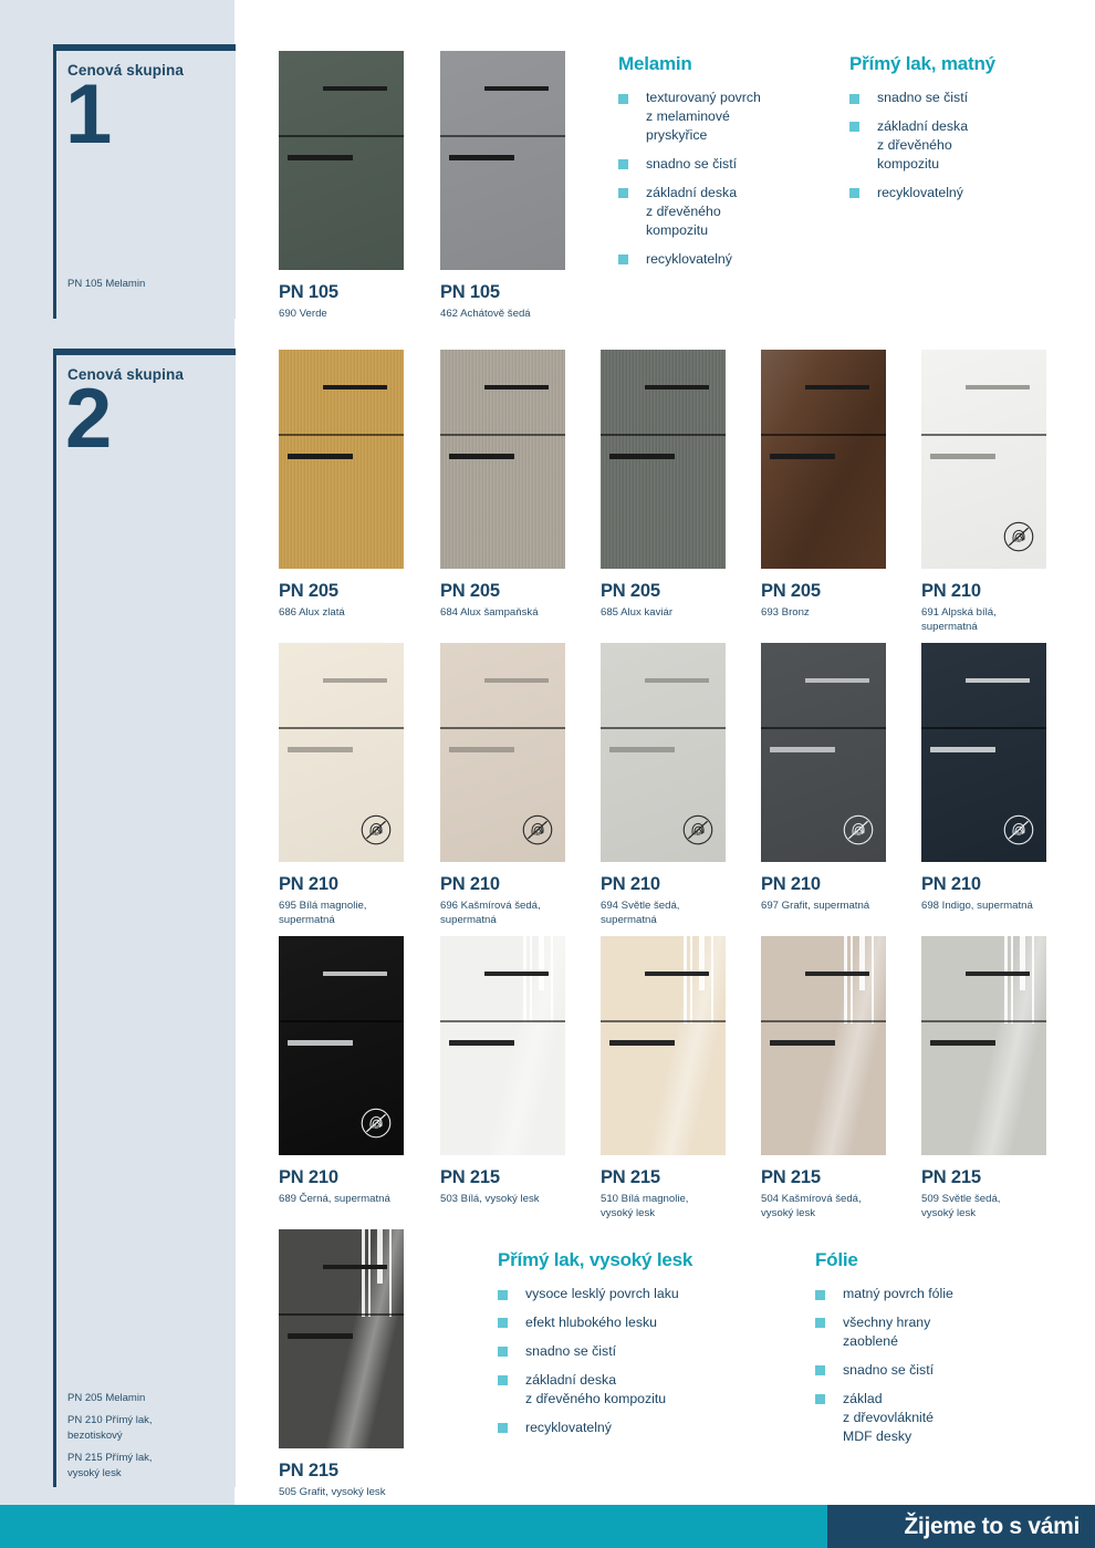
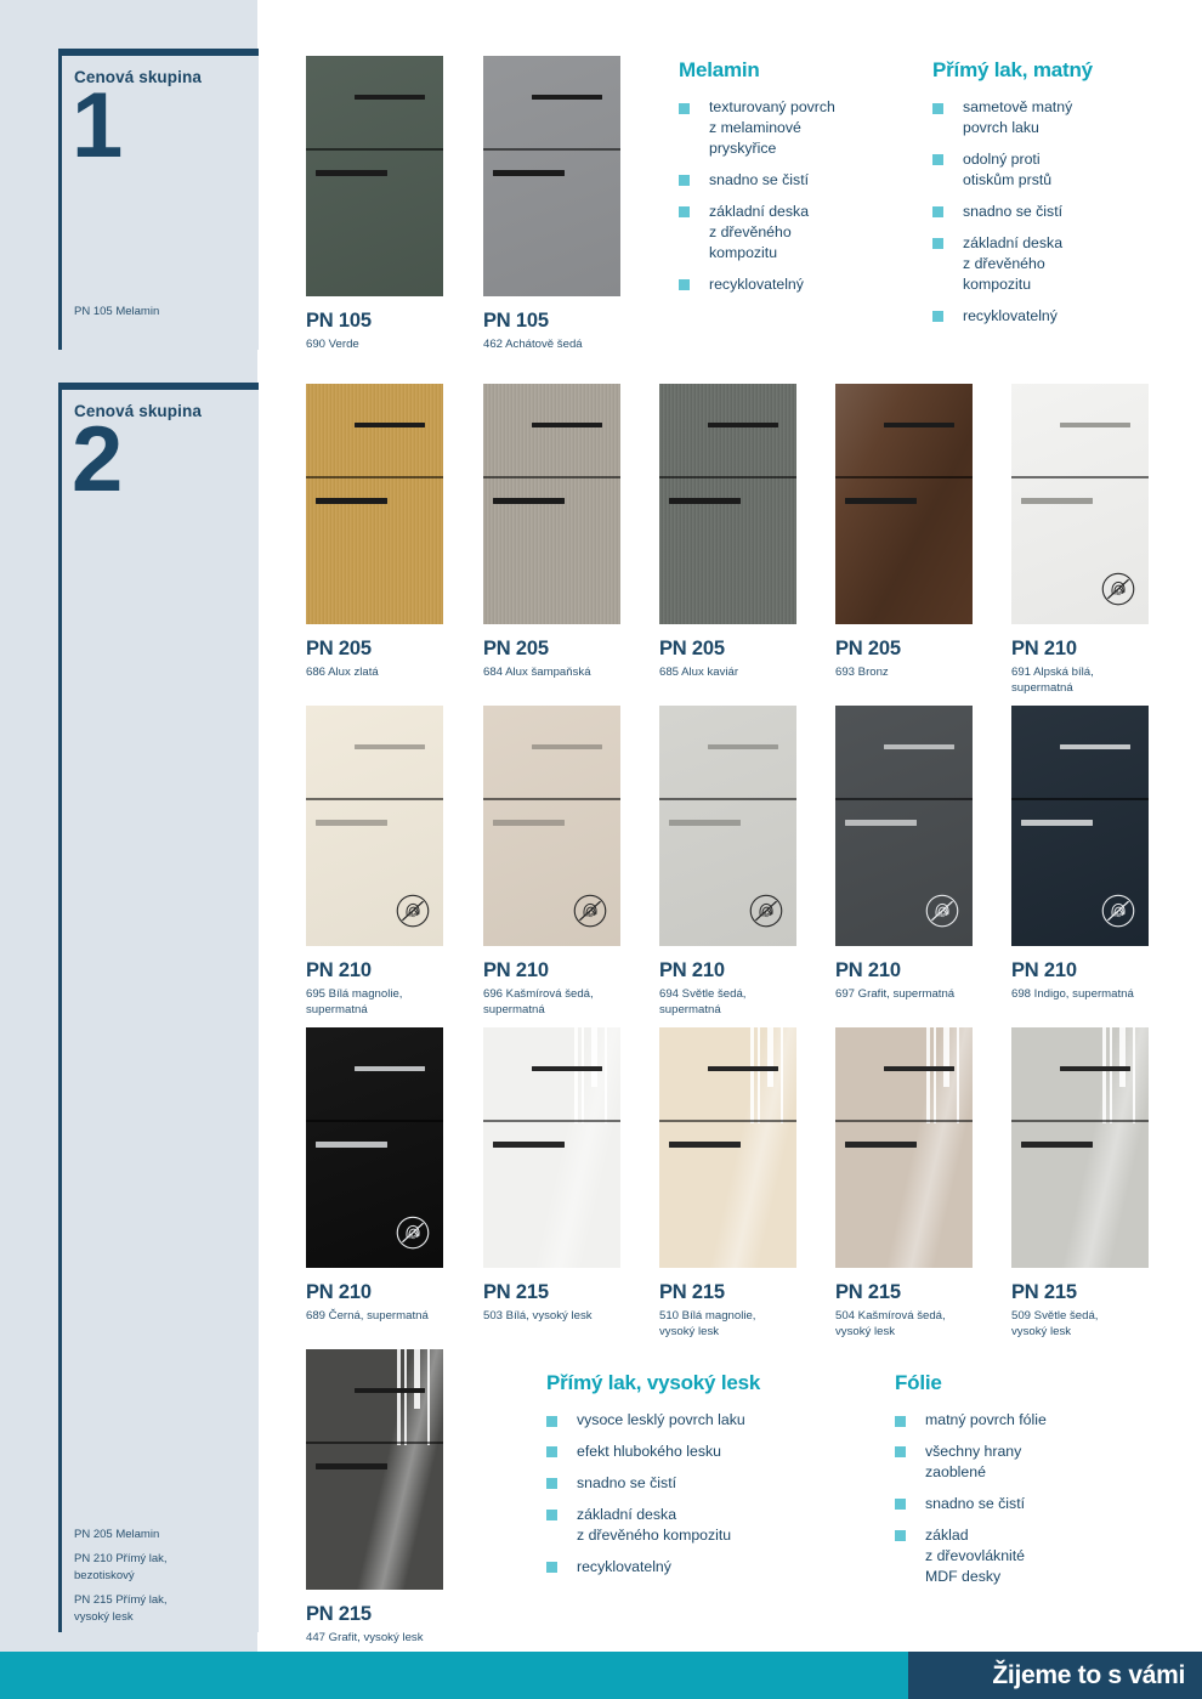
  Cenová skupina
  1
  PN 105 Melamin
  Cenová skupina
  2
  PN 205 Melamin
  PN 210 Přímý lak,
  bezotiskový
  PN 215 Přímý lak,
  vysoký lesk
  PN 105
  690 Verde
  PN 105
  462 Achátově šedá
  PN 205
  686 Alux zlatá
  PN 205
  684 Alux šampaňská
  PN 205
  685 Alux kaviár
  PN 205
  693 Bronz
  PN 210
  691 Alpská bílá,
  supermatná
  PN 210
  695 Bílá magnolie,
  supermatná
  PN 210
  696 Kašmírová šedá,
  supermatná
  PN 210
  694 Světle šedá,
  supermatná
  PN 210
  697 Grafit, supermatná
  PN 210
  698 Indigo, supermatná
  PN 210
  689 Černá, supermatná
  PN 215
  503 Bílá, vysoký lesk
  PN 215
  510 Bílá magnolie,
  vysoký lesk
  PN 215
  504 Kašmírová šedá,
  vysoký lesk
  PN 215
  509 Světle šedá,
  vysoký lesk
  PN 215
- 505 Grafit, vysoký lesk
+ 447 Grafit, vysoký lesk
  Melamin
  texturovaný povrch
  z melaminové
  pryskyřice
  snadno se čistí
  základní deska
  z dřevěného
  kompozitu
  recyklovatelný
  Přímý lak, matný
+ sametově matný
+ povrch laku
+ odolný proti
+ otiskům prstů
  snadno se čistí
  základní deska
  z dřevěného
  kompozitu
  recyklovatelný
  Přímý lak, vysoký lesk
  vysoce lesklý povrch laku
  efekt hlubokého lesku
  snadno se čistí
  základní deska
  z dřevěného kompozitu
  recyklovatelný
  Fólie
  matný povrch fólie
  všechny hrany
  zaoblené
  snadno se čistí
  základ
  z dřevovláknité
  MDF desky
  Žijeme to s vámi
